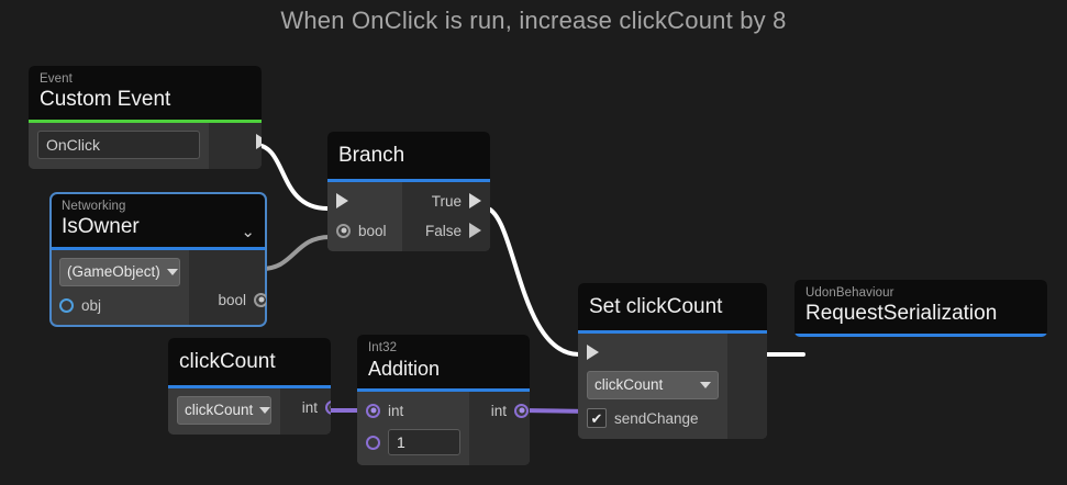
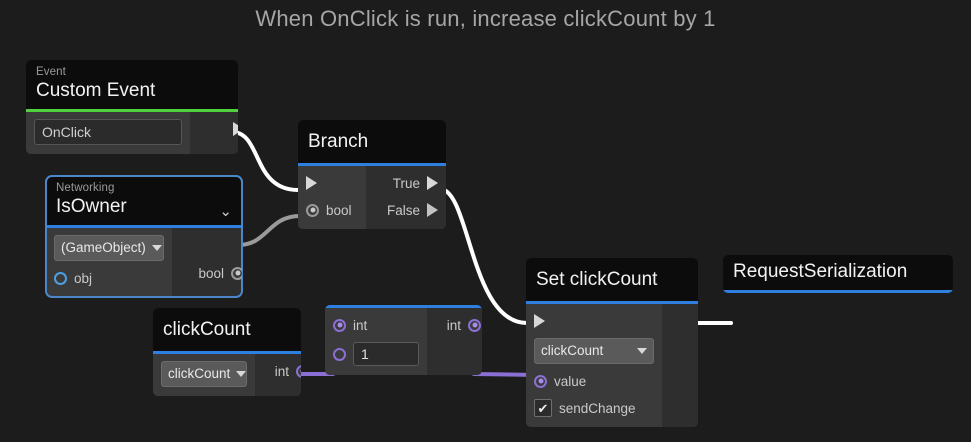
- When OnClick is run, increase clickCount by 8
+ When OnClick is run, increase clickCount by 1
  Event
  Custom Event
  OnClick
  Networking
  IsOwner
  ⌄
  (GameObject)
  obj
  bool
  Branch
  bool
  True
  False
  clickCount
  clickCount
  int
- Int32
- Addition
  int
  1
  int
  Set clickCount
  clickCount
+ value
  ✔
  sendChange
- UdonBehaviour
  RequestSerialization
